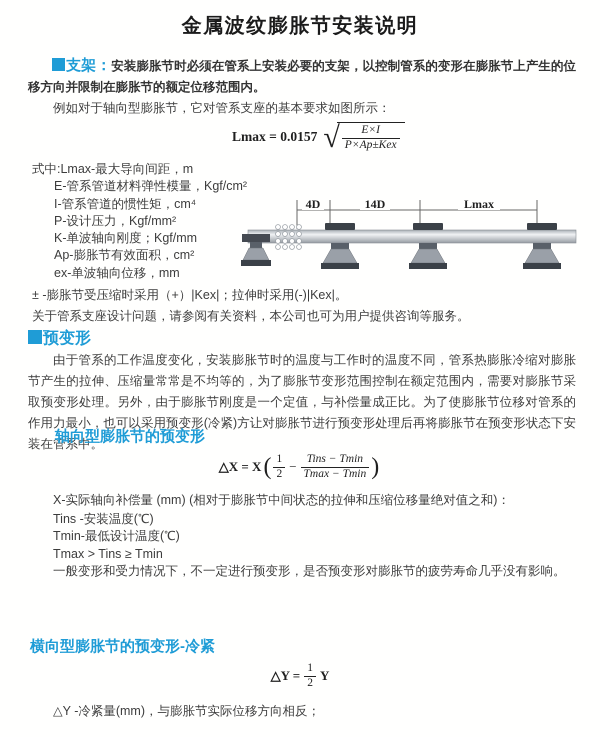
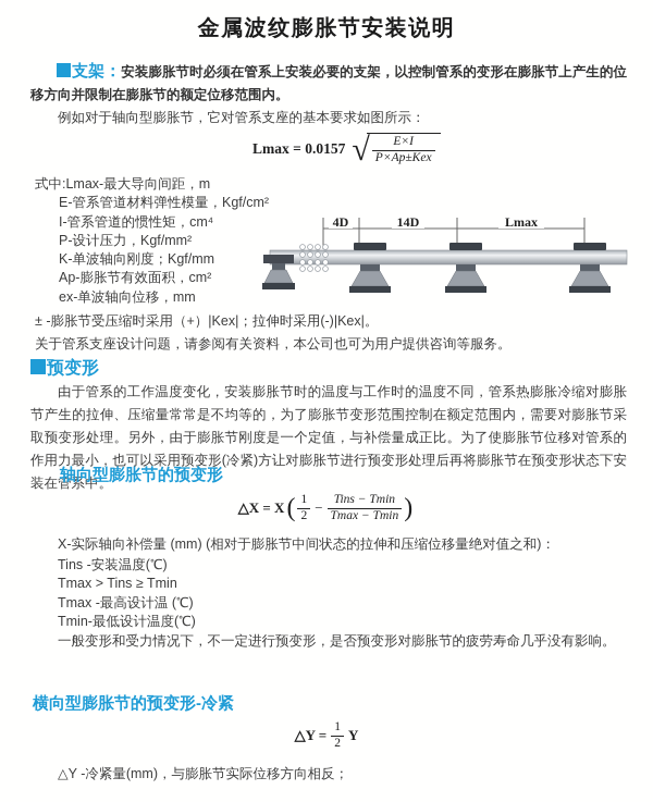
  金属波纹膨胀节安装说明
  支架：安装膨胀节时必须在管系上安装必要的支架，以控制管系的变形在膨胀节上产生的位移方向并限制在膨胀节的额定位移范围内。
  例如对于轴向型膨胀节，它对管系支座的基本要求如图所示：
  Lmax = 0.0157
  √
  E×I
  P×Ap±Kex
  4D
  14D
  Lmax
  式中:Lmax-最大导向间距，m
  E-管系管道材料弹性模量，Kgf/cm²
  I-管系管道的惯性矩，cm⁴
  P-设计压力，Kgf/mm²
  K-单波轴向刚度；Kgf/mm
  Ap-膨胀节有效面积，cm²
  ex-单波轴向位移，mm
  ± -膨胀节受压缩时采用（+）|Kex|；拉伸时采用(-)|Kex|。
  关于管系支座设计问题，请参阅有关资料，本公司也可为用户提供咨询等服务。
  预变形
  由于管系的工作温度变化，安装膨胀节时的温度与工作时的温度不同，管系热膨胀冷缩对膨胀节产生的拉伸、压缩量常常是不均等的，为了膨胀节变形范围控制在额定范围内，需要对膨胀节采取预变形处理。另外，由于膨胀节刚度是一个定值，与补偿量成正比。为了使膨胀节位移对管系的作用力最小，也可以采用预变形(冷紧)方让对膨胀节进行预变形处理后再将膨胀节在预变形状态下安装在管系中。
  轴向型膨胀节的预变形
  △X = X
  (
  1
  2
  −
  Tins − Tmin
  Tmax − Tmin
  )
  X-实际轴向补偿量 (mm) (相对于膨胀节中间状态的拉伸和压缩位移量绝对值之和)：
  Tins -安装温度(℃)
- Tmin-最低设计温度(℃)
+ Tmax > Tins ≥ Tmin
+ Tmax -最高设计温 (℃)
- Tmax > Tins ≥ Tmin
+ Tmin-最低设计温度(℃)
  一般变形和受力情况下，不一定进行预变形，是否预变形对膨胀节的疲劳寿命几乎没有影响。
  横向型膨胀节的预变形-冷紧
  △Y =
  1
  2
  Y
  △Y -冷紧量(mm)，与膨胀节实际位移方向相反；
